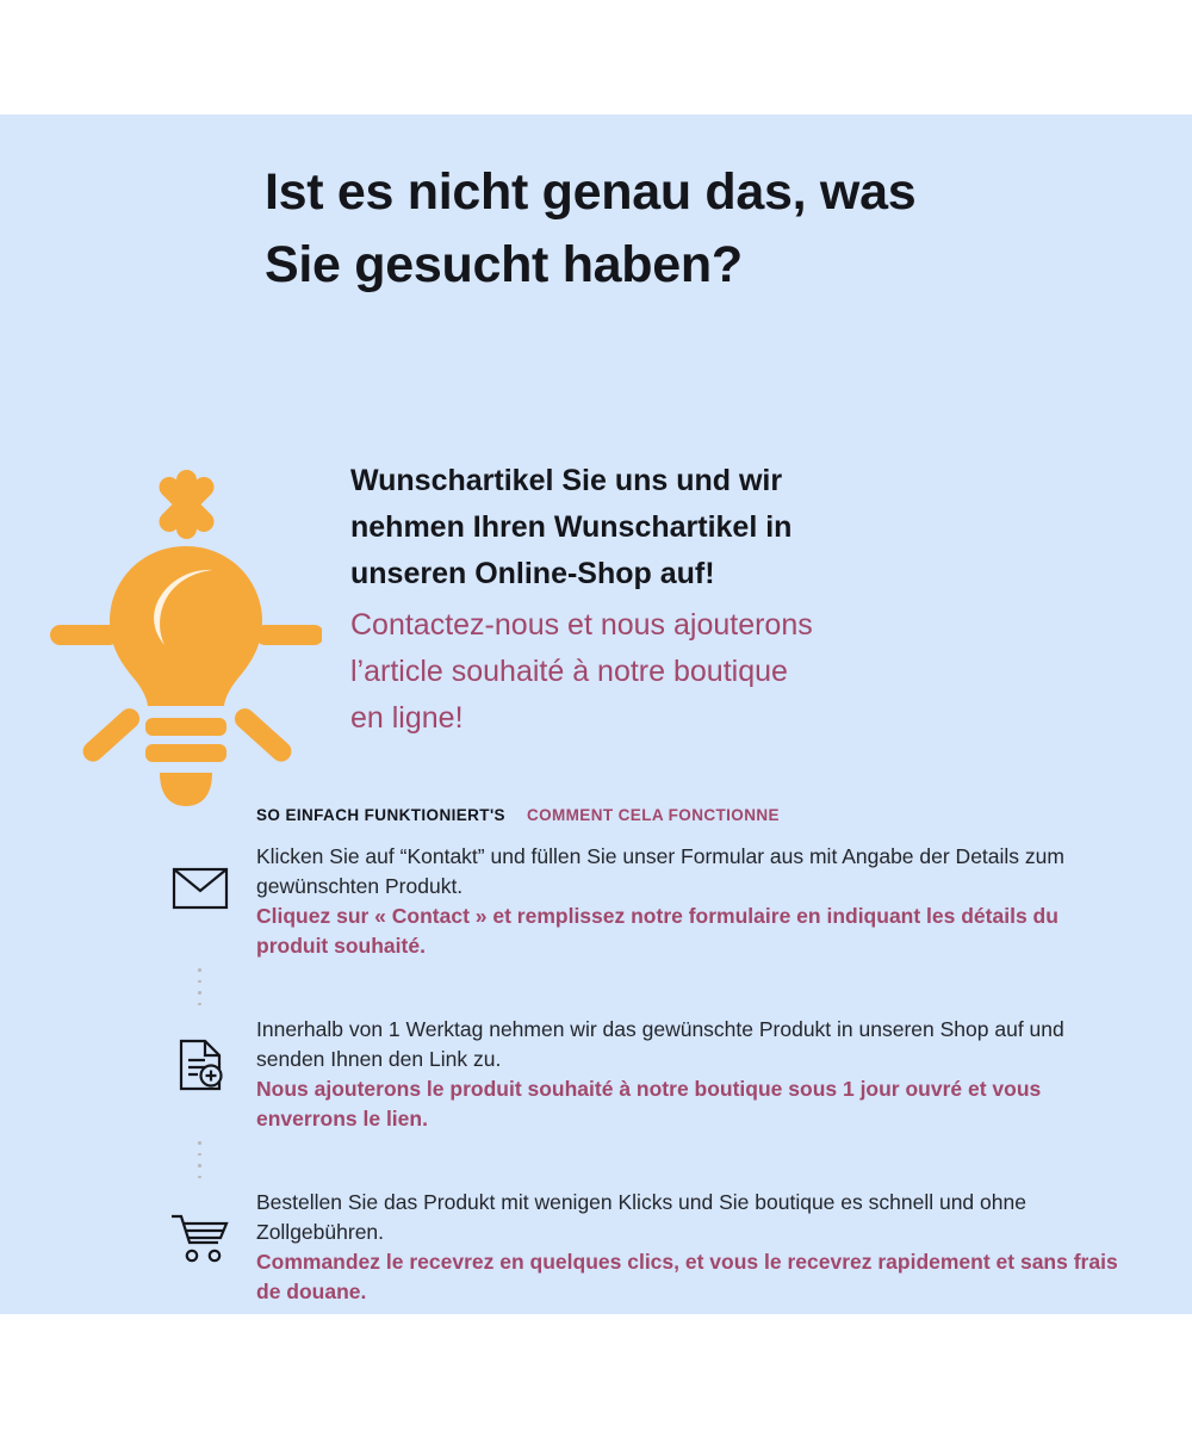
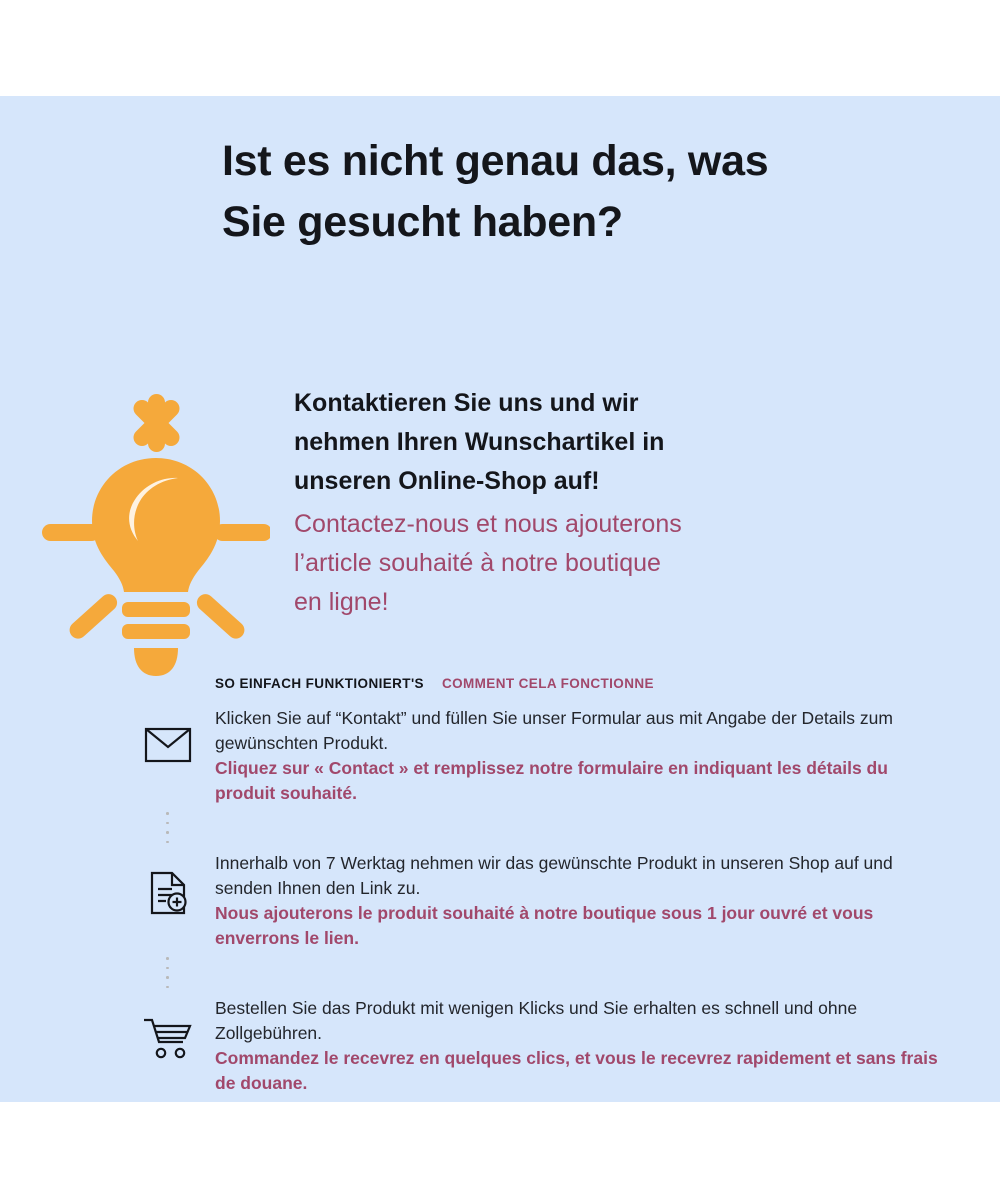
  Ist es nicht genau das, was
  Sie gesucht haben?
- Wunschartikel Sie uns und wir
+ Kontaktieren Sie uns und wir
  nehmen Ihren Wunschartikel in
  unseren Online-Shop auf!
  Contactez-nous et nous ajouterons
  l’article souhaité à notre boutique
  en ligne!
  SO EINFACH FUNKTIONIERT'S
  COMMENT CELA FONCTIONNE
  Klicken Sie auf “Kontakt” und füllen Sie unser Formular aus mit Angabe der Details zum gewünschten Produkt.
  Cliquez sur « Contact » et remplissez notre formulaire en indiquant les détails du produit souhaité.
- Innerhalb von 1 Werktag nehmen wir das gewünschte Produkt in unseren Shop auf und senden Ihnen den Link zu.
+ Innerhalb von 7 Werktag nehmen wir das gewünschte Produkt in unseren Shop auf und senden Ihnen den Link zu.
  Nous ajouterons le produit souhaité à notre boutique sous 1 jour ouvré et vous enverrons le lien.
- Bestellen Sie das Produkt mit wenigen Klicks und Sie boutique es schnell und ohne Zollgebühren.
+ Bestellen Sie das Produkt mit wenigen Klicks und Sie erhalten es schnell und ohne Zollgebühren.
  Commandez le recevrez en quelques clics, et vous le recevrez rapidement et sans frais de douane.
